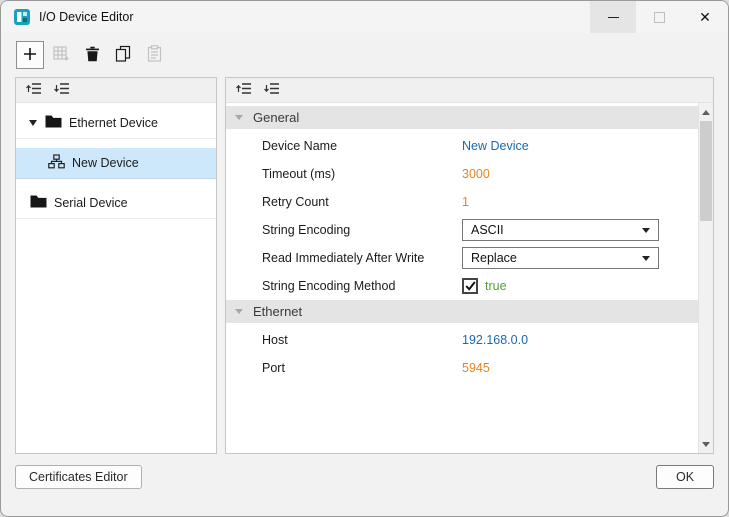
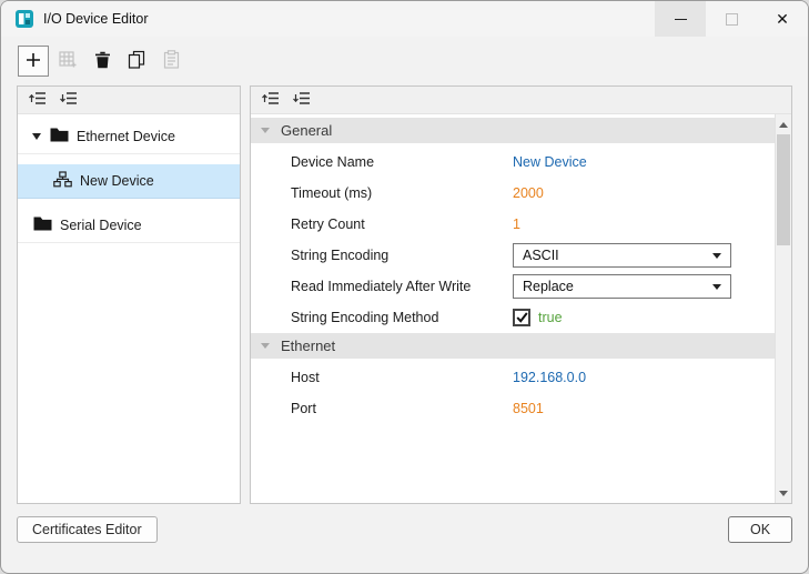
  I/O Device Editor
  ✕
  Ethernet Device
  New Device
  Serial Device
  General
  Device Name
  New Device
  Timeout (ms)
- 3000
+ 2000
  Retry Count
  1
  String Encoding
  ASCII
  Read Immediately After Write
  Replace
  String Encoding Method
  true
  Ethernet
  Host
  192.168.0.0
  Port
- 5945
+ 8501
  Certificates Editor
  OK
